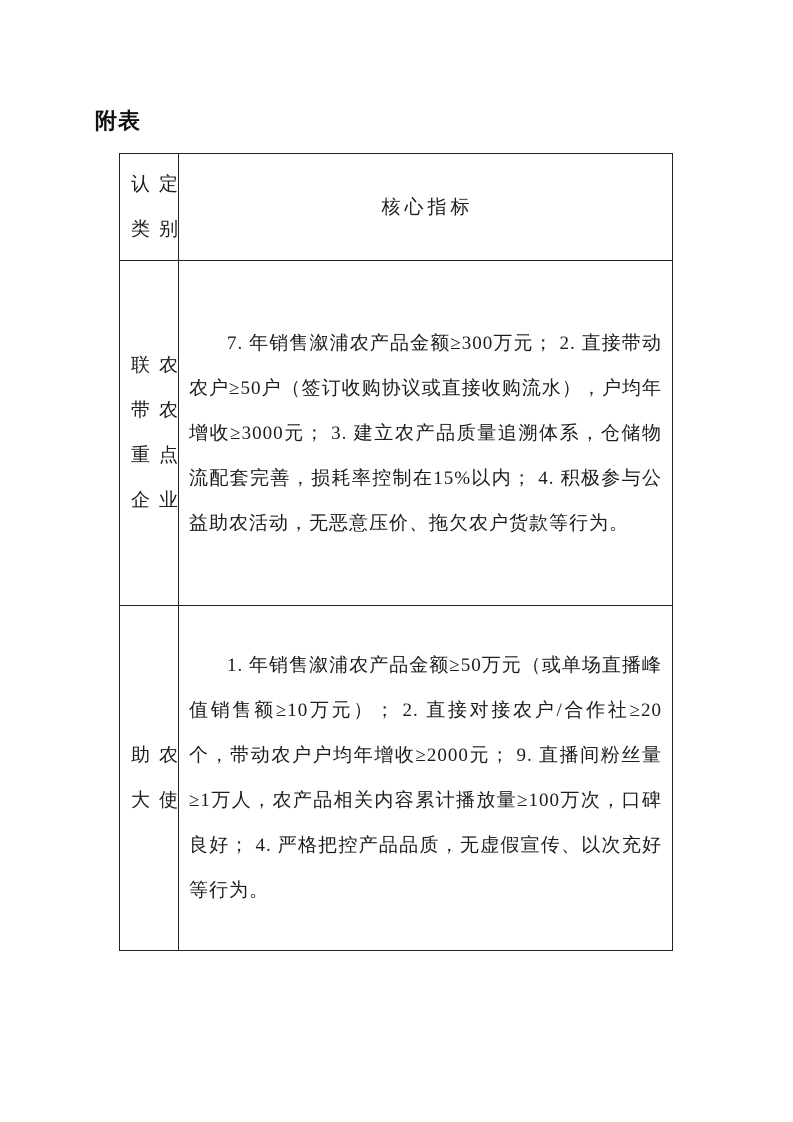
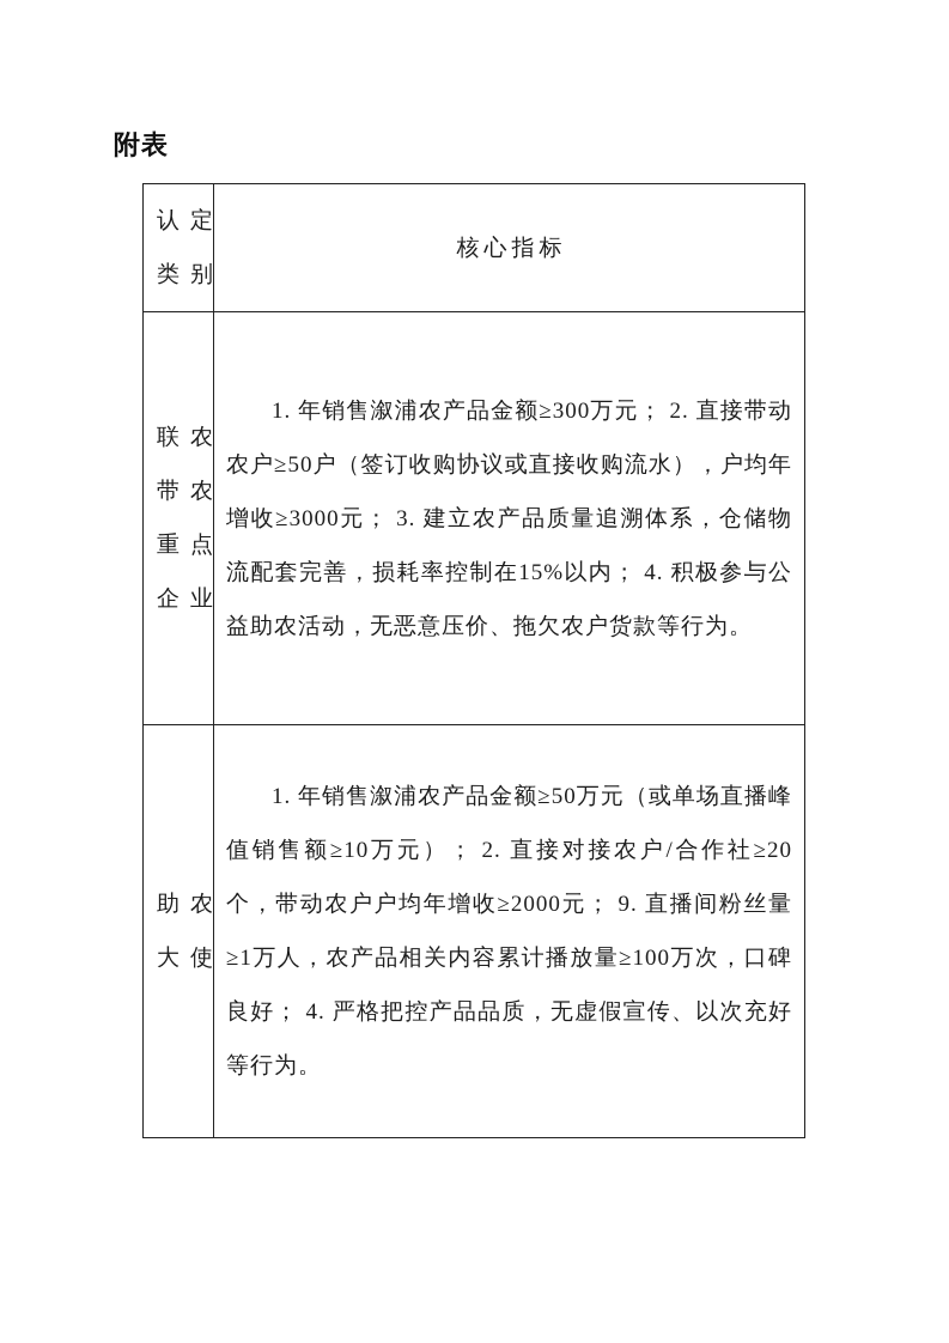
  附表
  认定 类别	核心指标
- 联农 带农 重点 企业	7. 年销售溆浦农产品金额≥300万元； 2. 直接带动农户≥50户（签订收购协议或直接收购流水），户均年增收≥3000元； 3. 建立农产品质量追溯体系，仓储物流配套完善，损耗率控制在15%以内； 4. 积极参与公益助农活动，无恶意压价、拖欠农户货款等行为。
+ 联农 带农 重点 企业	1. 年销售溆浦农产品金额≥300万元； 2. 直接带动农户≥50户（签订收购协议或直接收购流水），户均年增收≥3000元； 3. 建立农产品质量追溯体系，仓储物流配套完善，损耗率控制在15%以内； 4. 积极参与公益助农活动，无恶意压价、拖欠农户货款等行为。
  助农 大使	1. 年销售溆浦农产品金额≥50万元（或单场直播峰值销售额≥10万元）； 2. 直接对接农户/合作社≥20个，带动农户户均年增收≥2000元； 9. 直播间粉丝量≥1万人，农产品相关内容累计播放量≥100万次，口碑良好； 4. 严格把控产品品质，无虚假宣传、以次充好等行为。
